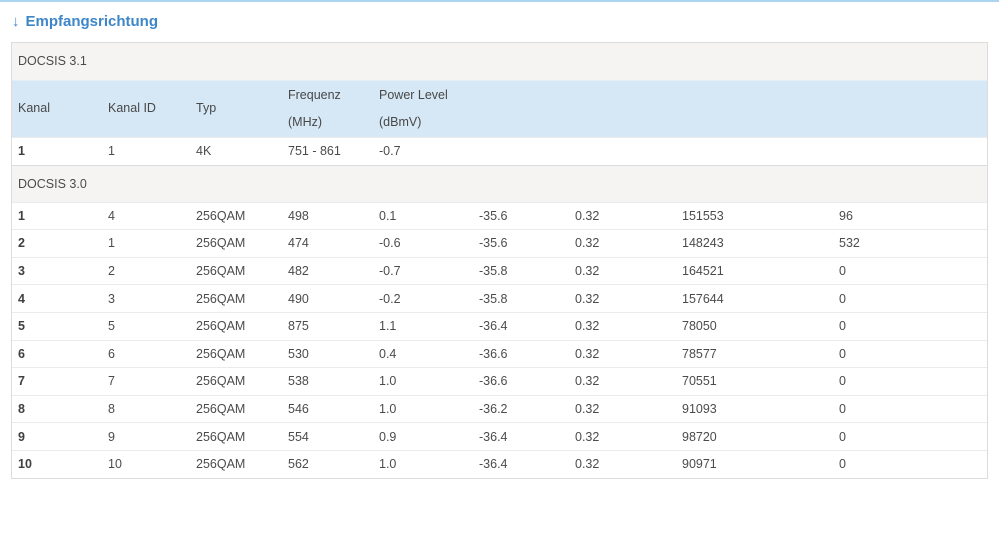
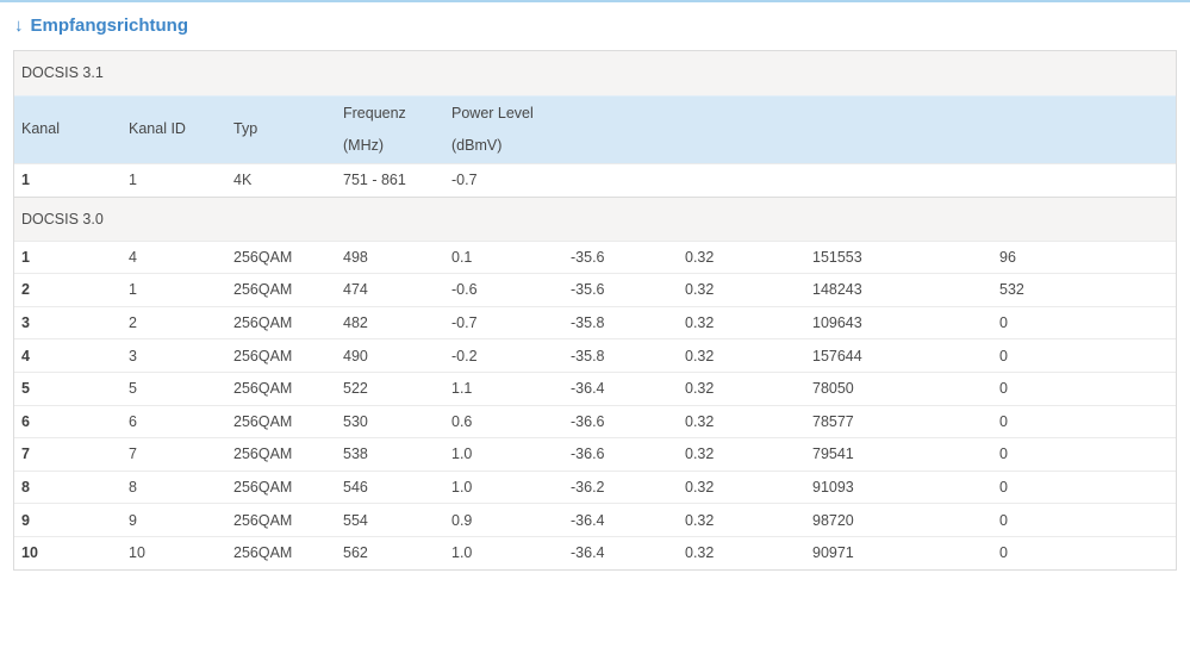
  ↓ Empfangsrichtung
  DOCSIS 3.1
  Kanal	Kanal ID	Typ	Frequenz (MHz)	Power Level (dBmV)
  1	1	4K	751 - 861	-0.7
  DOCSIS 3.0
  1	4	256QAM	498	0.1	-35.6	0.32	151553	96
  2	1	256QAM	474	-0.6	-35.6	0.32	148243	532
- 3	2	256QAM	482	-0.7	-35.8	0.32	164521	0
+ 3	2	256QAM	482	-0.7	-35.8	0.32	109643	0
  4	3	256QAM	490	-0.2	-35.8	0.32	157644	0
- 5	5	256QAM	875	1.1	-36.4	0.32	78050	0
+ 5	5	256QAM	522	1.1	-36.4	0.32	78050	0
- 6	6	256QAM	530	0.4	-36.6	0.32	78577	0
+ 6	6	256QAM	530	0.6	-36.6	0.32	78577	0
- 7	7	256QAM	538	1.0	-36.6	0.32	70551	0
+ 7	7	256QAM	538	1.0	-36.6	0.32	79541	0
  8	8	256QAM	546	1.0	-36.2	0.32	91093	0
  9	9	256QAM	554	0.9	-36.4	0.32	98720	0
  10	10	256QAM	562	1.0	-36.4	0.32	90971	0
